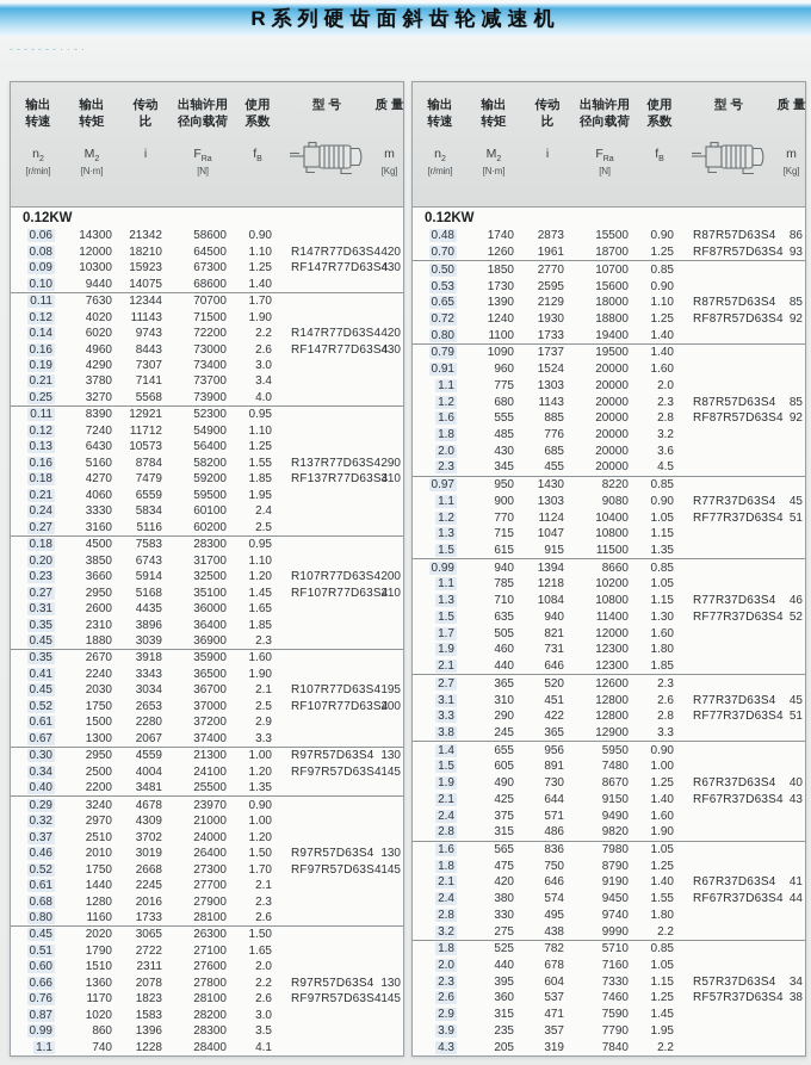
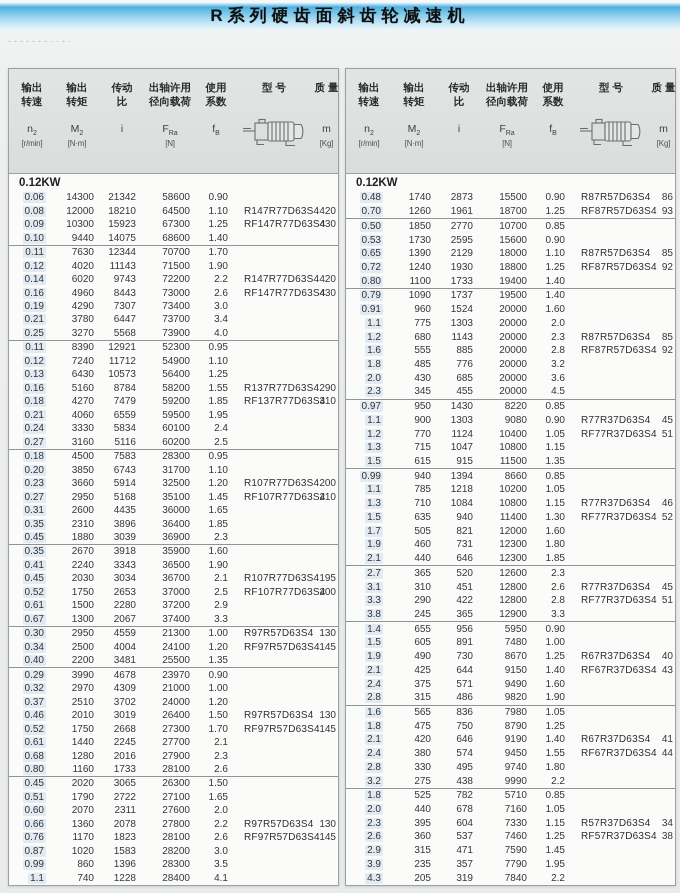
  R系列硬齿面斜齿轮减速机
  -------··-·
  输出
  转速
  [r/min]
  输出
  转矩
  [N·m]
  传动
  比
  i
  出轴许用
  径向载荷
  [N]
  使用
  系数
  型 号
  质 量
  m
  [Kg]
  0.12KW
  0.06
  14300
  21342
  58600
  0.90
  0.08
  12000
  18210
  64500
  1.10
  R147R77D63S4
  420
  0.09
  10300
  15923
  67300
  1.25
  RF147R77D63S
  430
  0.10
  9440
  14075
  68600
  1.40
  0.11
  7630
  12344
  70700
  1.70
  0.12
  4020
  11143
  71500
  1.90
  0.14
  6020
  9743
  72200
  2.2
  R147R77D63S4
  420
  0.16
  4960
  8443
  73000
  2.6
  RF147R77D63S
  430
  0.19
  4290
  7307
  73400
  3.0
  0.21
  3780
- 7141
+ 6447
  73700
  3.4
  0.25
  3270
  5568
  73900
  4.0
  0.11
  8390
  12921
  52300
  0.95
  0.12
  7240
  11712
  54900
  1.10
  0.13
  6430
  10573
  56400
  1.25
  0.16
  5160
  8784
  58200
  1.55
  R137R77D63S4
  290
  0.18
  4270
  7479
  59200
  1.85
  RF137R77D63S
  310
  0.21
  4060
  6559
  59500
  1.95
  0.24
  3330
  5834
  60100
  2.4
  0.27
  3160
  5116
  60200
  2.5
  0.18
  4500
  7583
  28300
  0.95
  0.20
  3850
  6743
  31700
  1.10
  0.23
  3660
  5914
  32500
  1.20
  R107R77D63S4
  200
  0.27
  2950
  5168
  35100
  1.45
  RF107R77D63S
  210
  0.31
  2600
  4435
  36000
  1.65
  0.35
  2310
  3896
  36400
  1.85
  0.45
  1880
  3039
  36900
  2.3
  0.35
  2670
  3918
  35900
  1.60
  0.41
  2240
  3343
  36500
  1.90
  0.45
  2030
  3034
  36700
  2.1
  R107R77D63S4
  195
  0.52
  1750
  2653
  37000
  2.5
  RF107R77D63S
  200
  0.61
  1500
  2280
  37200
  2.9
  0.67
  1300
  2067
  37400
  3.3
  0.30
  2950
  4559
  21300
  1.00
  R97R57D63S4
  130
  0.34
  2500
  4004
  24100
  1.20
  RF97R57D63S4
  145
  0.40
  2200
  3481
  25500
  1.35
  0.29
- 3240
+ 3990
  4678
  23970
  0.90
  0.32
  2970
  4309
  21000
  1.00
  0.37
  2510
  3702
  24000
  1.20
  0.46
  2010
  3019
  26400
  1.50
  R97R57D63S4
  130
  0.52
  1750
  2668
  27300
  1.70
  RF97R57D63S4
  145
  0.61
  1440
  2245
  27700
  2.1
  0.68
  1280
  2016
  27900
  2.3
  0.80
  1160
  1733
  28100
  2.6
  0.45
  2020
  3065
  26300
  1.50
  0.51
  1790
  2722
  27100
  1.65
  0.60
- 1510
+ 2070
  2311
  27600
  2.0
  0.66
  1360
  2078
  27800
  2.2
  R97R57D63S4
  130
  0.76
  1170
  1823
  28100
  2.6
  RF97R57D63S4
  145
  0.87
  1020
  1583
  28200
  3.0
  0.99
  860
  1396
  28300
  3.5
  1.1
  740
  1228
  28400
  4.1
  输出
  转速
  [r/min]
  输出
  转矩
  [N·m]
  传动
  比
  i
  出轴许用
  径向载荷
  [N]
  使用
  系数
  型 号
  质 量
  m
  [Kg]
  0.12KW
  0.48
  1740
  2873
  15500
  0.90
  R87R57D63S4
  86
  0.70
  1260
  1961
  18700
  1.25
  RF87R57D63S4
  93
  0.50
  1850
  2770
  10700
  0.85
  0.53
  1730
  2595
  15600
  0.90
  0.65
  1390
  2129
  18000
  1.10
  R87R57D63S4
  85
  0.72
  1240
  1930
  18800
  1.25
  RF87R57D63S4
  92
  0.80
  1100
  1733
  19400
  1.40
  0.79
  1090
  1737
  19500
  1.40
  0.91
  960
  1524
  20000
  1.60
  1.1
  775
  1303
  20000
  2.0
  1.2
  680
  1143
  20000
  2.3
  R87R57D63S4
  85
  1.6
  555
  885
  20000
  2.8
  RF87R57D63S4
  92
  1.8
  485
  776
  20000
  3.2
  2.0
  430
  685
  20000
  3.6
  2.3
  345
  455
  20000
  4.5
  0.97
  950
  1430
  8220
  0.85
  1.1
  900
  1303
  9080
  0.90
  R77R37D63S4
  45
  1.2
  770
  1124
  10400
  1.05
  RF77R37D63S4
  51
  1.3
  715
  1047
  10800
  1.15
  1.5
  615
  915
  11500
  1.35
  0.99
  940
  1394
  8660
  0.85
  1.1
  785
  1218
  10200
  1.05
  1.3
  710
  1084
  10800
  1.15
  R77R37D63S4
  46
  1.5
  635
  940
  11400
  1.30
  RF77R37D63S4
  52
  1.7
  505
  821
  12000
  1.60
  1.9
  460
  731
  12300
  1.80
  2.1
  440
  646
  12300
  1.85
  2.7
  365
  520
  12600
  2.3
  3.1
  310
  451
  12800
  2.6
  R77R37D63S4
  45
  3.3
  290
  422
  12800
  2.8
  RF77R37D63S4
  51
  3.8
  245
  365
  12900
  3.3
  1.4
  655
  956
  5950
  0.90
  1.5
  605
  891
  7480
  1.00
  1.9
  490
  730
  8670
  1.25
  R67R37D63S4
  40
  2.1
  425
  644
  9150
  1.40
  RF67R37D63S4
  43
  2.4
  375
  571
  9490
  1.60
  2.8
  315
  486
  9820
  1.90
  1.6
  565
  836
  7980
  1.05
  1.8
  475
  750
  8790
  1.25
  2.1
  420
  646
  9190
  1.40
  R67R37D63S4
  41
  2.4
  380
  574
  9450
  1.55
  RF67R37D63S4
  44
  2.8
  330
  495
  9740
  1.80
  3.2
  275
  438
  9990
  2.2
  1.8
  525
  782
  5710
  0.85
  2.0
  440
  678
  7160
  1.05
  2.3
  395
  604
  7330
  1.15
  R57R37D63S4
  34
  2.6
  360
  537
  7460
  1.25
  RF57R37D63S4
  38
  2.9
  315
  471
  7590
  1.45
  3.9
  235
  357
  7790
  1.95
  4.3
  205
  319
  7840
  2.2
